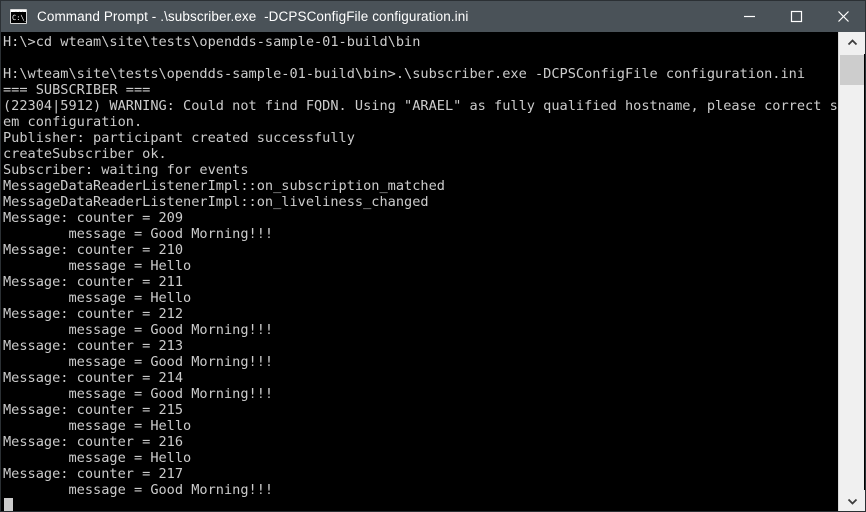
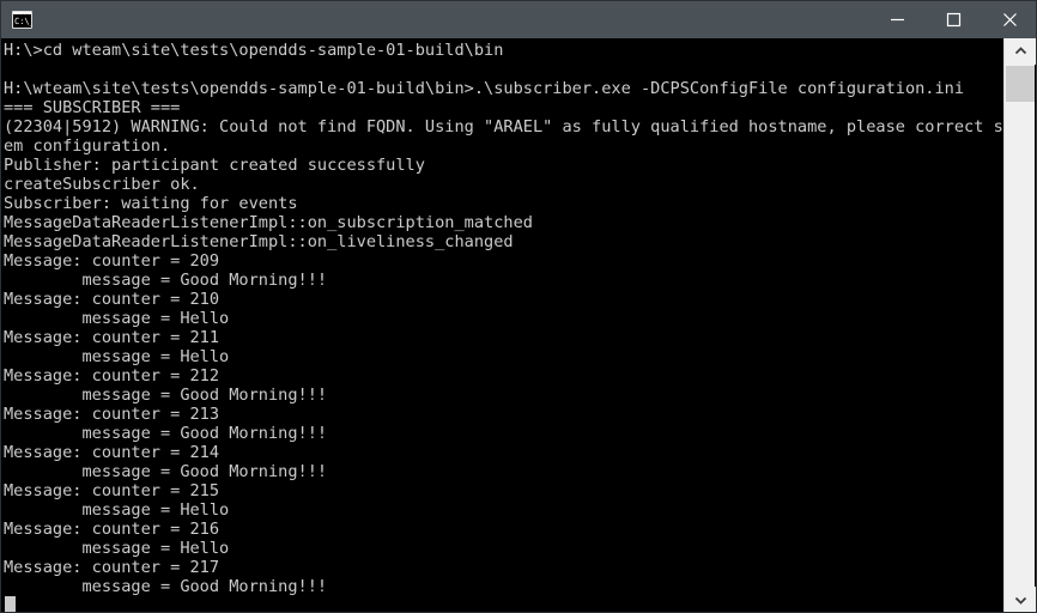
  C:\
- Command Prompt - .\subscriber.exe -DCPSConfigFile configuration.ini
  H:\>cd wteam\site\tests\opendds-sample-01-build\bin
  H:\wteam\site\tests\opendds-sample-01-build\bin>.\subscriber.exe -DCPSConfigFile configuration.ini
  === SUBSCRIBER ===
  (22304|5912) WARNING: Could not find FQDN. Using "ARAEL" as fully qualified hostname, please correct s
  em configuration.
  Publisher: participant created successfully
  createSubscriber ok.
  Subscriber: waiting for events
  MessageDataReaderListenerImpl::on_subscription_matched
  MessageDataReaderListenerImpl::on_liveliness_changed
  Message: counter = 209
  message = Good Morning!!!
  Message: counter = 210
  message = Hello
  Message: counter = 211
  message = Hello
  Message: counter = 212
  message = Good Morning!!!
  Message: counter = 213
  message = Good Morning!!!
  Message: counter = 214
  message = Good Morning!!!
  Message: counter = 215
  message = Hello
  Message: counter = 216
  message = Hello
  Message: counter = 217
  message = Good Morning!!!
